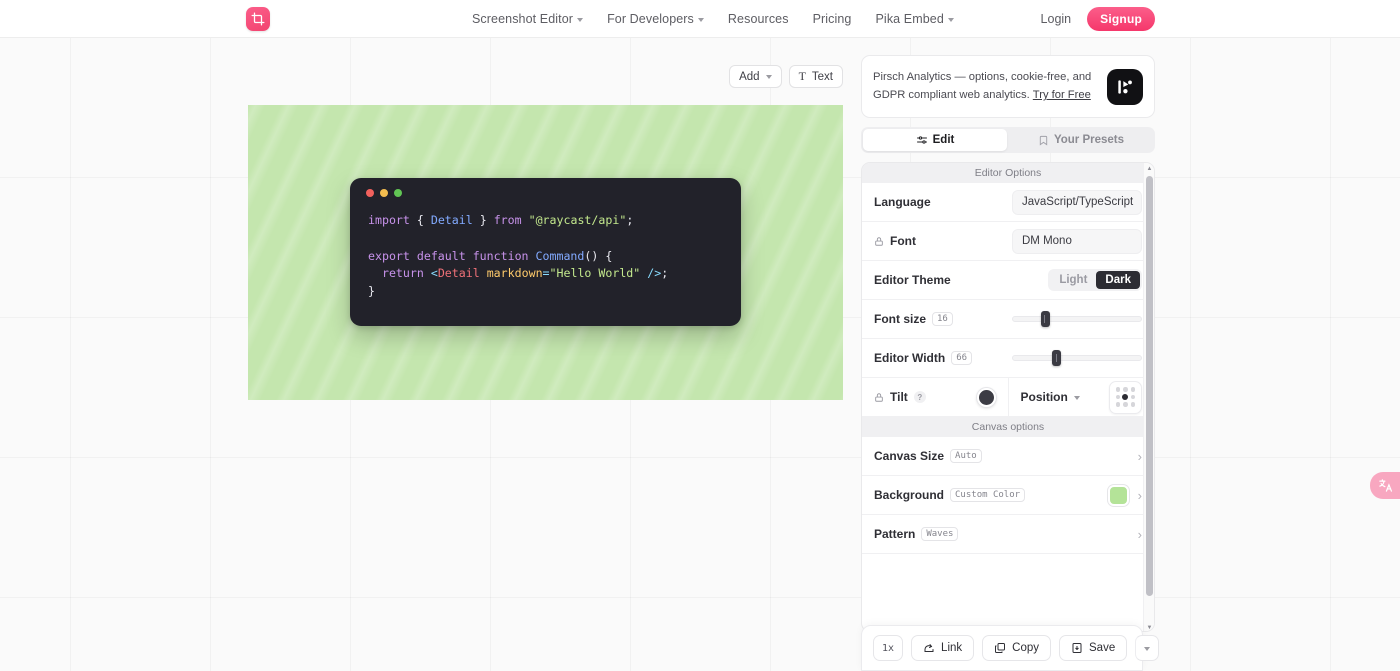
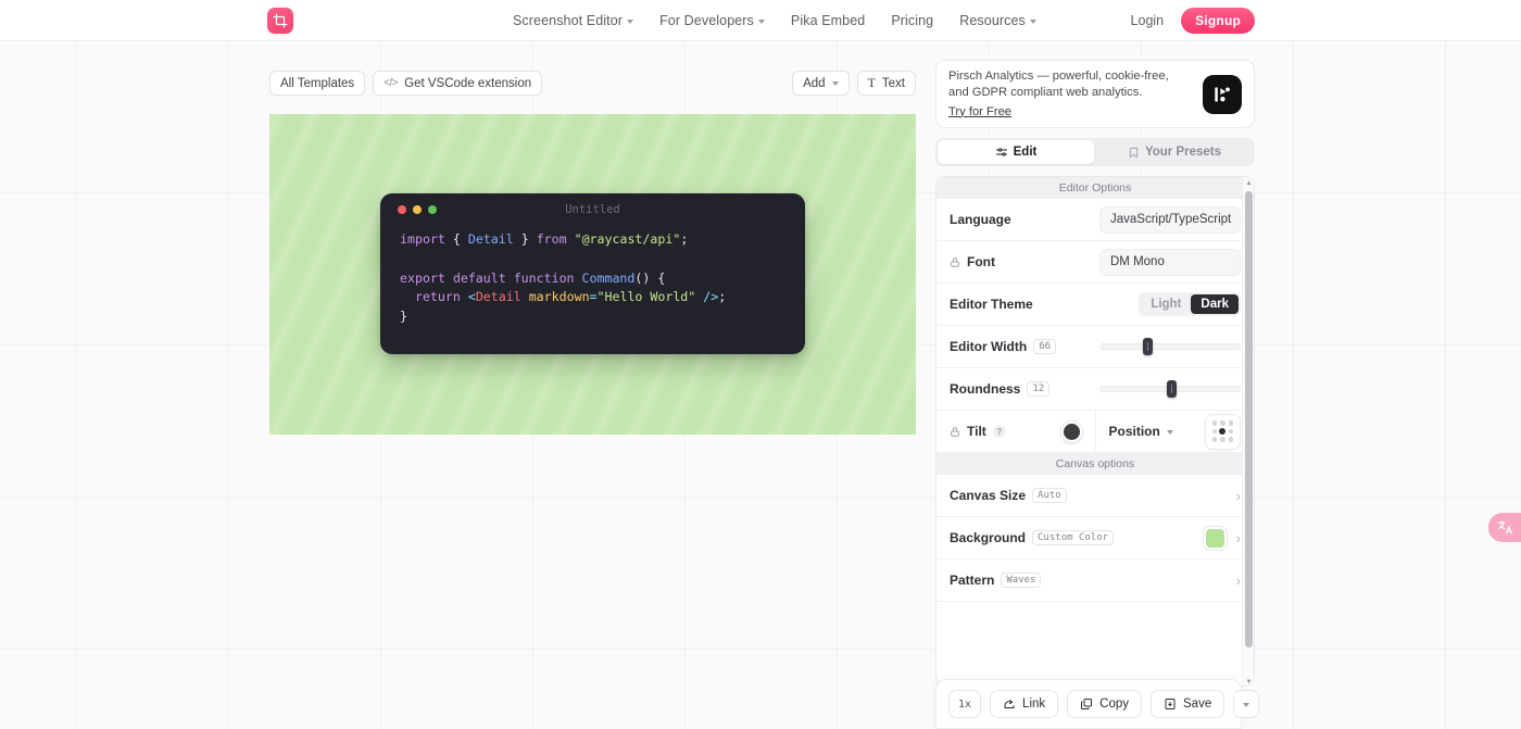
  Screenshot Editor
  For Developers
- Resources
+ Pika Embed
  Pricing
- Pika Embed
+ Resources
  Login
  Signup
+ All Templates
+ </>
+ Get VSCode extension
  Add
  T
  Text
+ Untitled
  import { Detail } from "@raycast/api"; export default function Command() { return <Detail markdown="Hello World" />; }
- Pirsch Analytics — options, cookie-free, and GDPR compliant web analytics. Try for Free
+ Pirsch Analytics — powerful, cookie-free, and GDPR compliant web analytics. Try for Free
  Edit
  Your Presets
  Editor Options
  Language
  JavaScript/TypeScript
  Font
  DM Mono
  Editor Theme
  Light
  Dark
- Font size
- 16
  Editor Width
  66
+ Roundness
+ 12
  Tilt
  ?
  Position
  Canvas options
  Canvas Size
  Auto
  ›
  Background
  Custom Color
  ›
  Pattern
  Waves
  ›
  1x
  Link
  Copy
  Save
